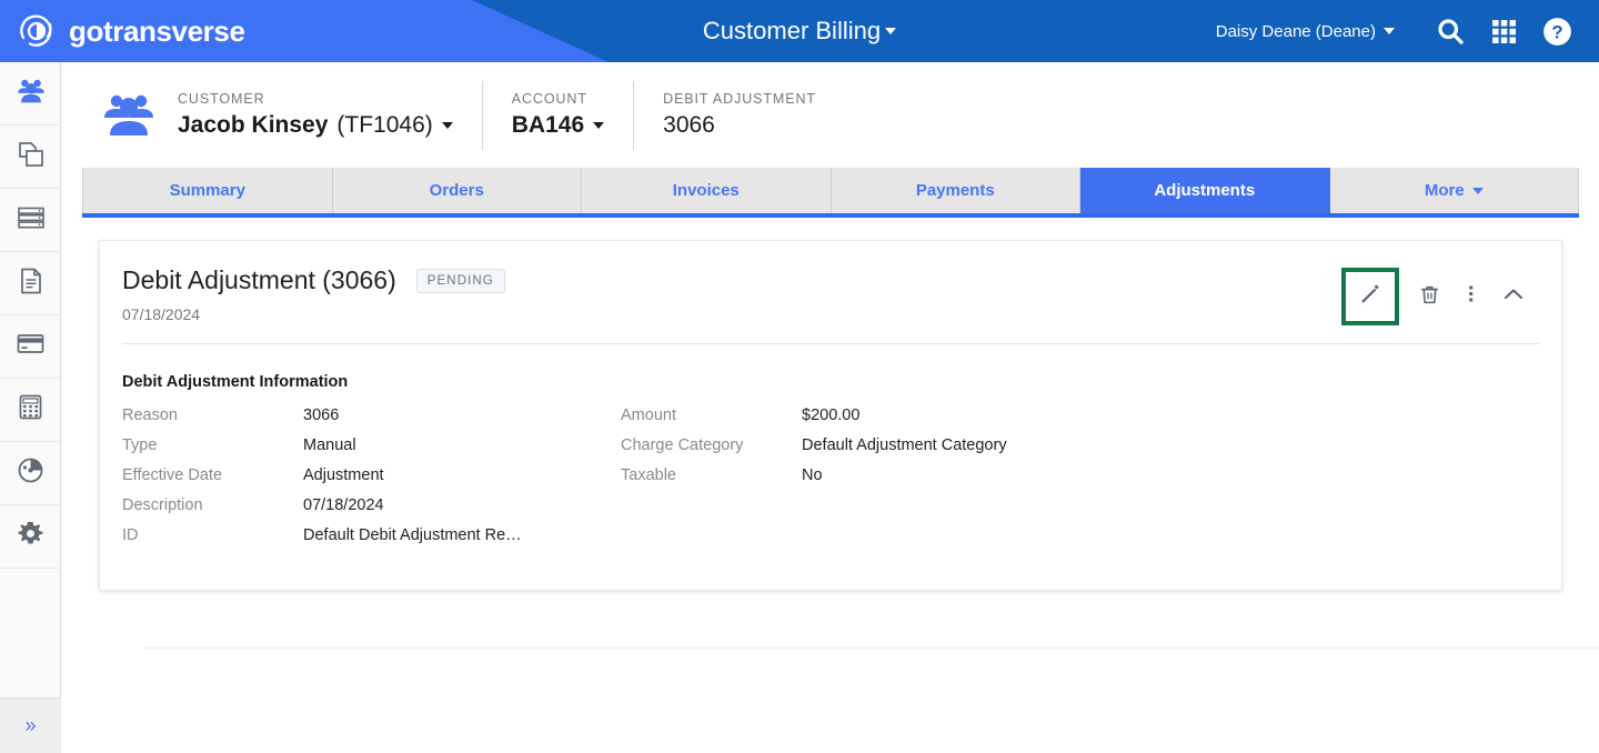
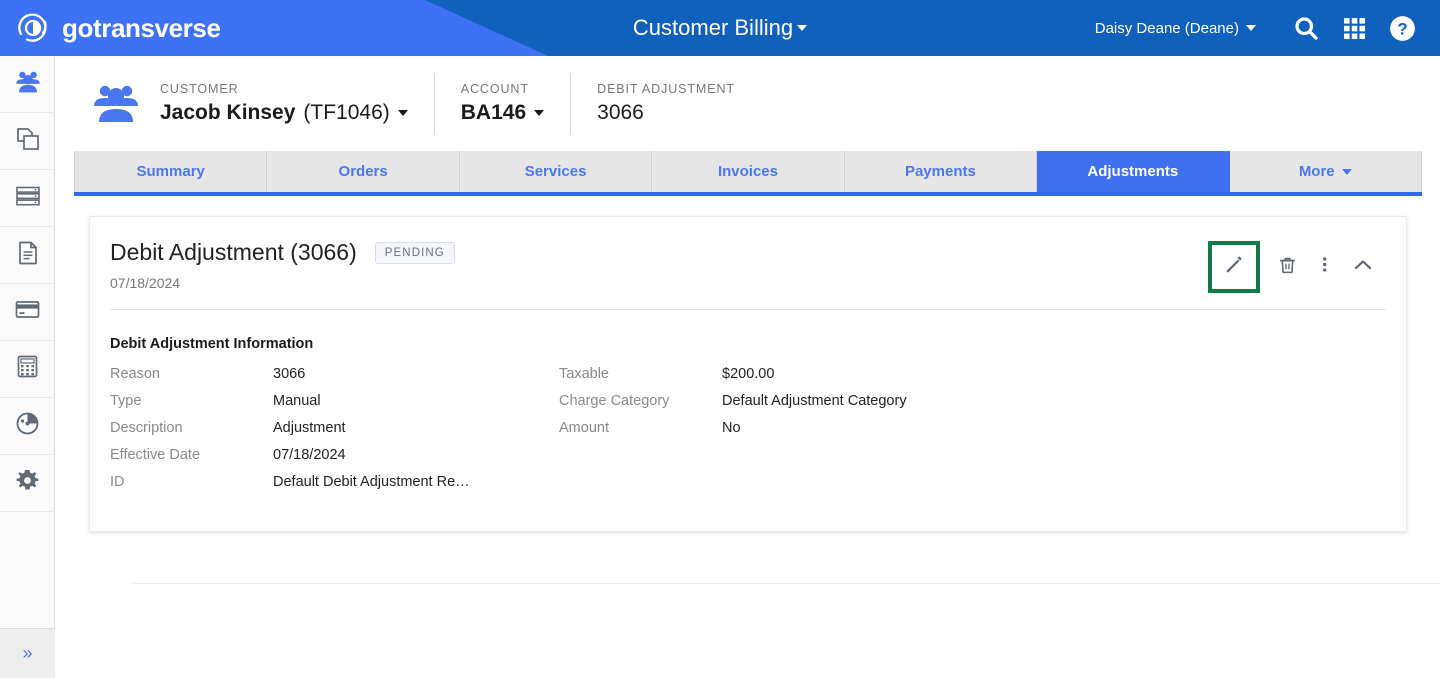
  gotransverse
  Customer Billing
  Daisy Deane (Deane)
  ?
  »
  CUSTOMER
  Jacob Kinsey
  (TF1046)
  ACCOUNT
  BA146
  DEBIT ADJUSTMENT
  3066
  Summary
  Orders
+ Services
  Invoices
  Payments
  Adjustments
  More
  Debit Adjustment (3066)
  PENDING
  07/18/2024
  Debit Adjustment Information
  Reason
  3066
  Type
  Manual
- Effective Date
+ Description
  Adjustment
- Description
+ Effective Date
  07/18/2024
  ID
  Default Debit Adjustment Re…
- Amount
+ Taxable
  $200.00
  Charge Category
  Default Adjustment Category
- Taxable
+ Amount
  No
